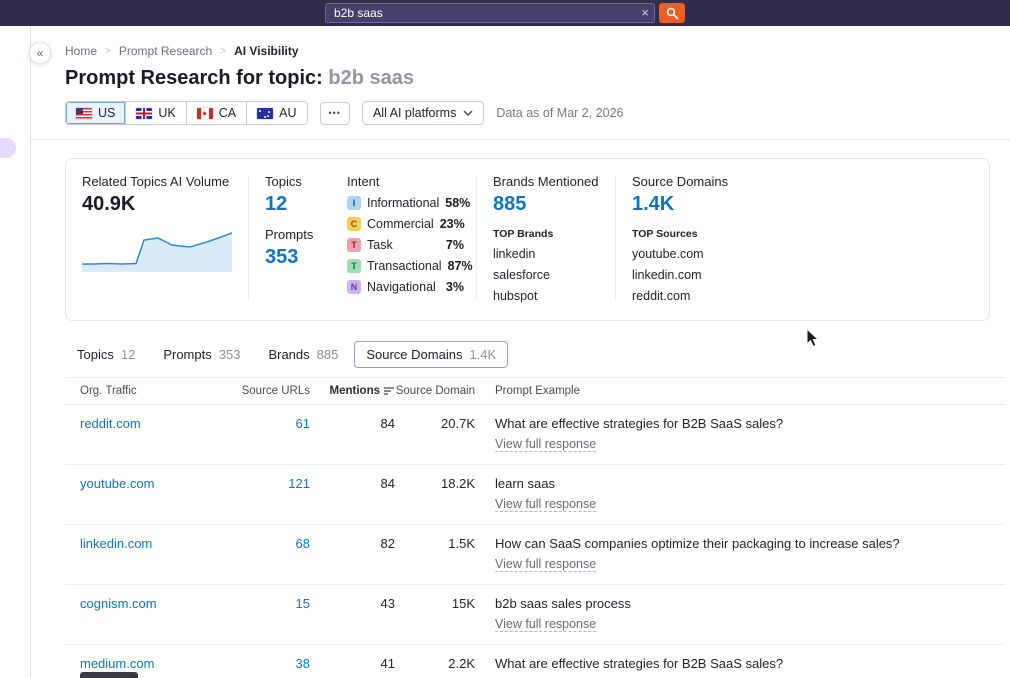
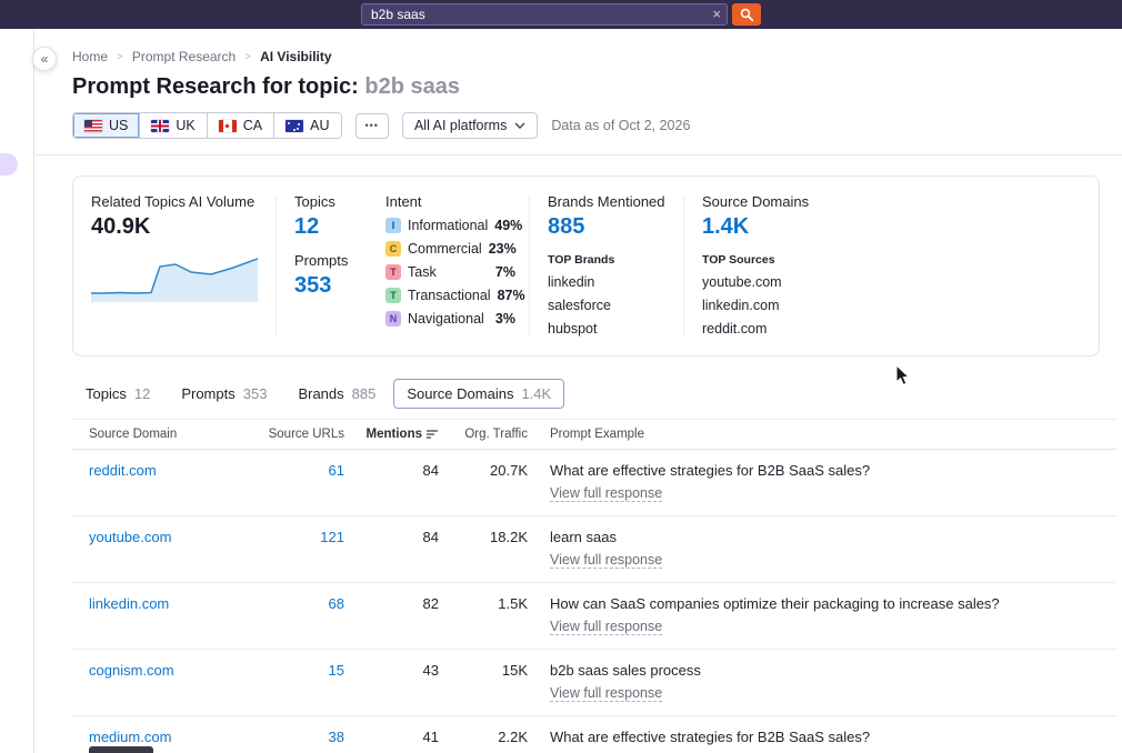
  b2b saas
  ×
  «
  Home
  >
  Prompt Research
  >
  AI Visibility
  Prompt Research for topic: b2b saas
  US
  UK
  CA
  AU
  •••
  All AI platforms
- Data as of Mar 2, 2026
+ Data as of Oct 2, 2026
  Related Topics AI Volume
  40.9K
  Topics
  12
  Prompts
  353
  Intent
  I
  Informational
- 58%
+ 49%
  C
  Commercial
  23%
  T
  Task
  7%
  T
  Transactional
  87%
  N
  Navigational
  3%
  Brands Mentioned
  885
  TOP Brands
  linkedin
  salesforce
  hubspot
  Source Domains
  1.4K
  TOP Sources
  youtube.com
  linkedin.com
  reddit.com
  Topics
  12
  Prompts
  353
  Brands
  885
  Source Domains
  1.4K
- Org. Traffic
+ Source Domain
  Source URLs
  Mentions
- Source Domain
+ Org. Traffic
  Prompt Example
  reddit.com
  61
  84
  20.7K
  What are effective strategies for B2B SaaS sales?
  View full response
  youtube.com
  121
  84
  18.2K
  learn saas
  View full response
  linkedin.com
  68
  82
  1.5K
  How can SaaS companies optimize their packaging to increase sales?
  View full response
  cognism.com
  15
  43
  15K
  b2b saas sales process
  View full response
  medium.com
  38
  41
  2.2K
  What are effective strategies for B2B SaaS sales?
